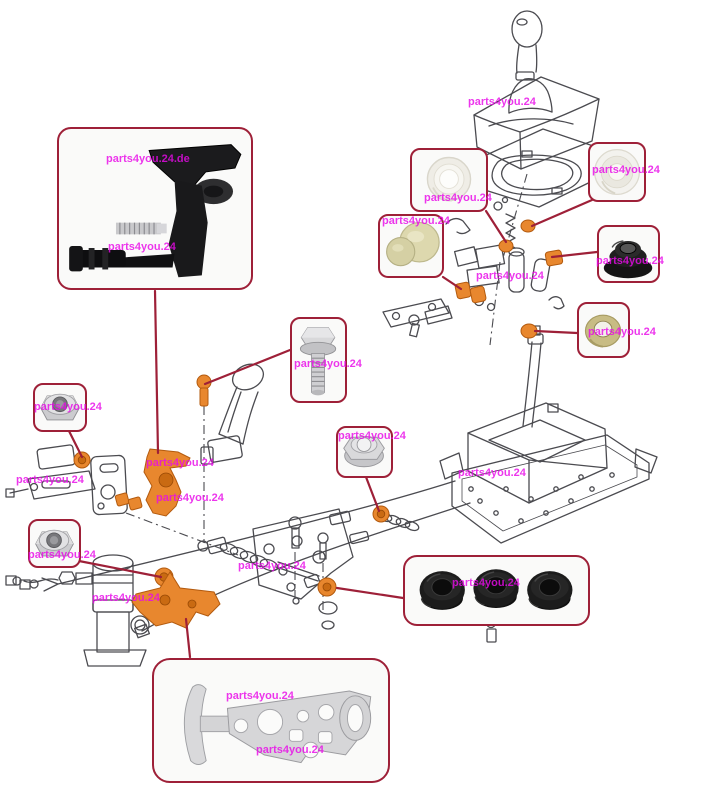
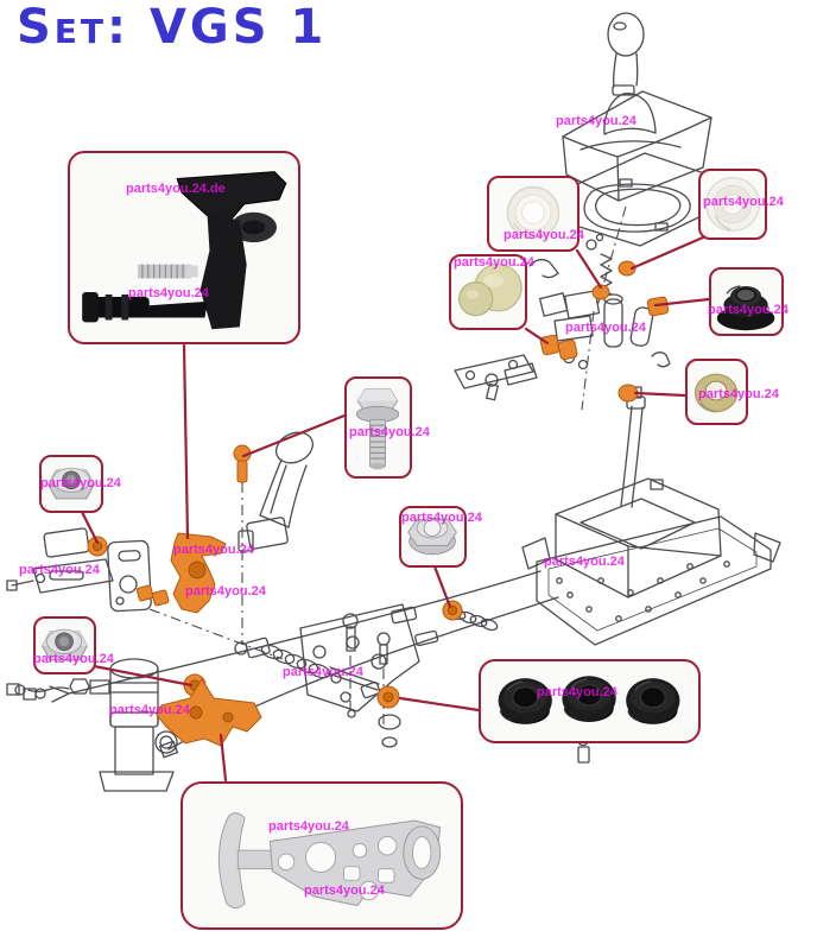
+ Set: VGS 1
  parts4you.24.de
  parts4you.24
  parts4you.24
  parts4you.24
  parts4you.24
  parts4you.24
  parts4you.24
  parts4you.24
  parts4you.24
  parts4you.24
  parts4you.24
  parts4you.24
  parts4you.24
  parts4you.24
  parts4you.24
  parts4you.24
  parts4you.24
  parts4you.24
  parts4you.24
  parts4you.24
  parts4you.24
  parts4you.24
